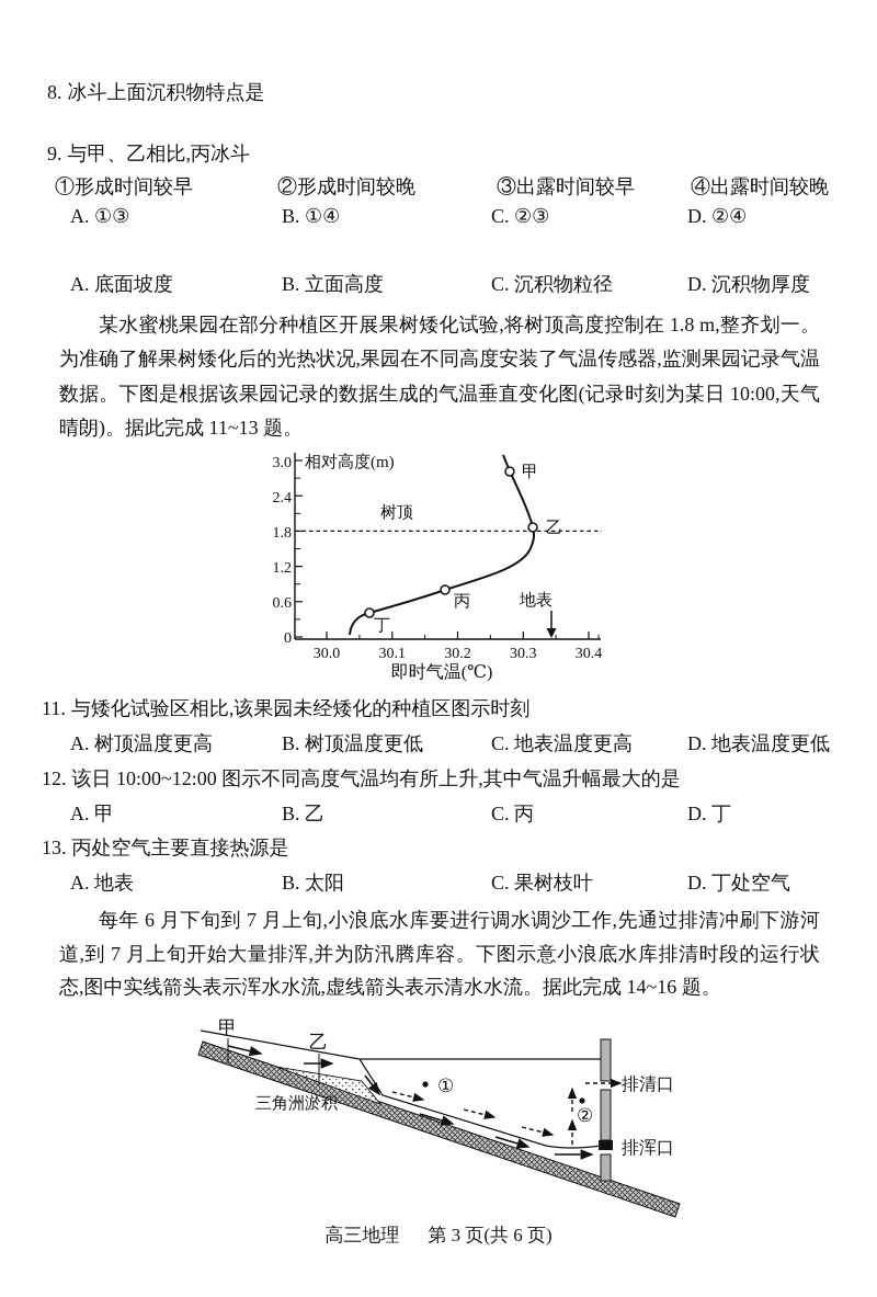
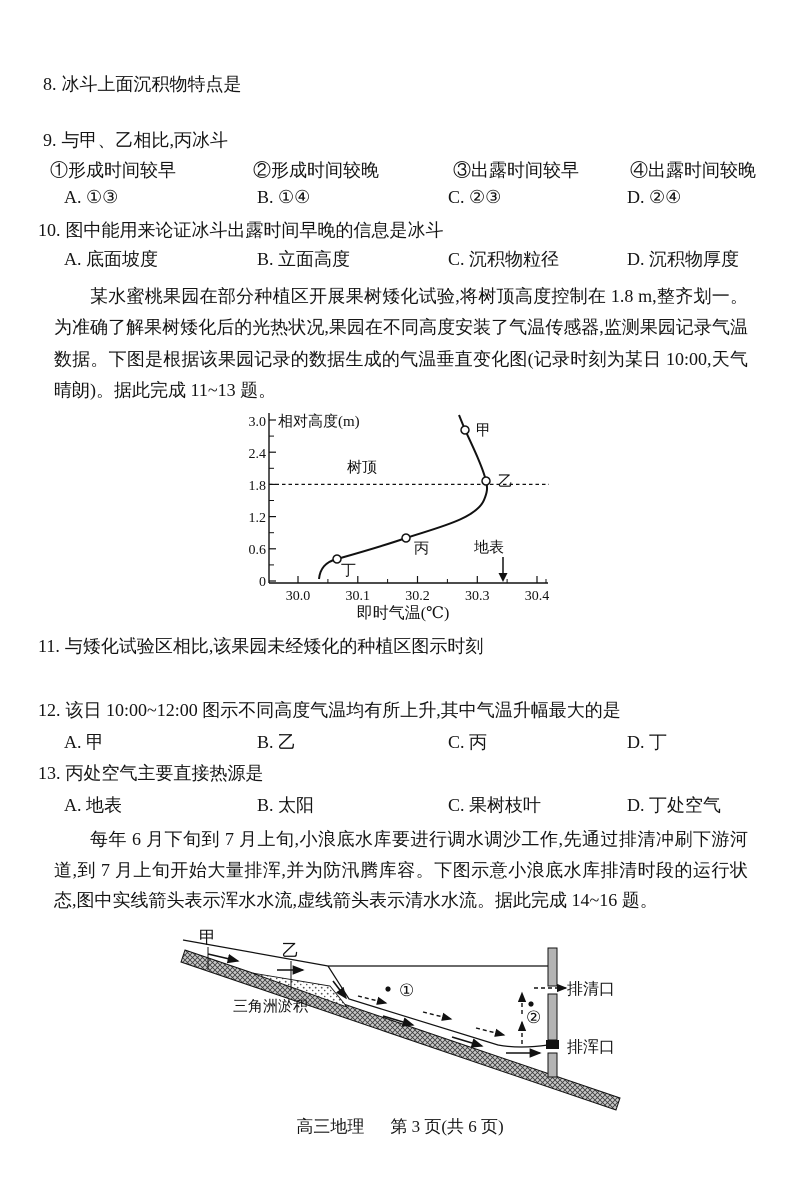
  8. 冰斗上面沉积物特点是
  9. 与甲、乙相比,丙冰斗
  ①形成时间较早
  ②形成时间较晚
  ③出露时间较早
  ④出露时间较晚
  A. ①③
  B. ①④
  C. ②③
  D. ②④
+ 10. 图中能用来论证冰斗出露时间早晚的信息是冰斗
  A. 底面坡度
  B. 立面高度
  C. 沉积物粒径
  D. 沉积物厚度
  某水蜜桃果园在部分种植区开展果树矮化试验,将树顶高度控制在 1.8 m,整齐划一。为准确了解果树矮化后的光热状况,果园在不同高度安装了气温传感器,监测果园记录气温数据。下图是根据该果园记录的数据生成的气温垂直变化图(记录时刻为某日 10:00,天气晴朗)。据此完成 11~13 题。
  相对高度(m)
  树顶
  甲
  乙
  丙
  丁
  地表
  0
  0.6
  1.2
  1.8
  2.4
  3.0
  30.0
  30.1
  30.2
  30.3
  30.4
  即时气温(℃)
  11. 与矮化试验区相比,该果园未经矮化的种植区图示时刻
- A. 树顶温度更高
- B. 树顶温度更低
- C. 地表温度更高
- D. 地表温度更低
  12. 该日 10:00~12:00 图示不同高度气温均有所上升,其中气温升幅最大的是
  A. 甲
  B. 乙
  C. 丙
  D. 丁
  13. 丙处空气主要直接热源是
  A. 地表
  B. 太阳
  C. 果树枝叶
  D. 丁处空气
  每年 6 月下旬到 7 月上旬,小浪底水库要进行调水调沙工作,先通过排清冲刷下游河道,到 7 月上旬开始大量排浑,并为防汛腾库容。下图示意小浪底水库排清时段的运行状态,图中实线箭头表示浑水水流,虚线箭头表示清水水流。据此完成 14~16 题。
  甲
  乙
  三角洲淤积
  ①
  ②
  排清口
  排浑口
  高三地理 第 3 页(共 6 页)
